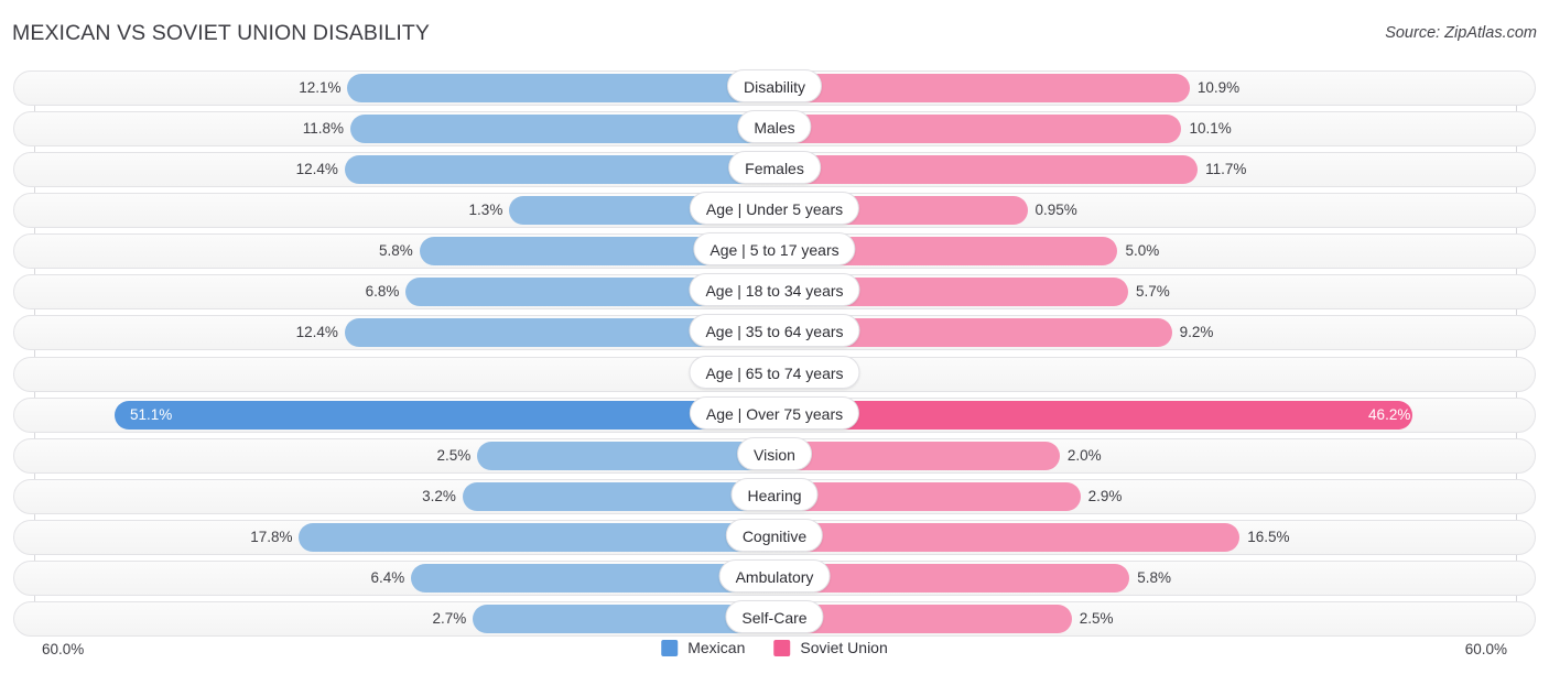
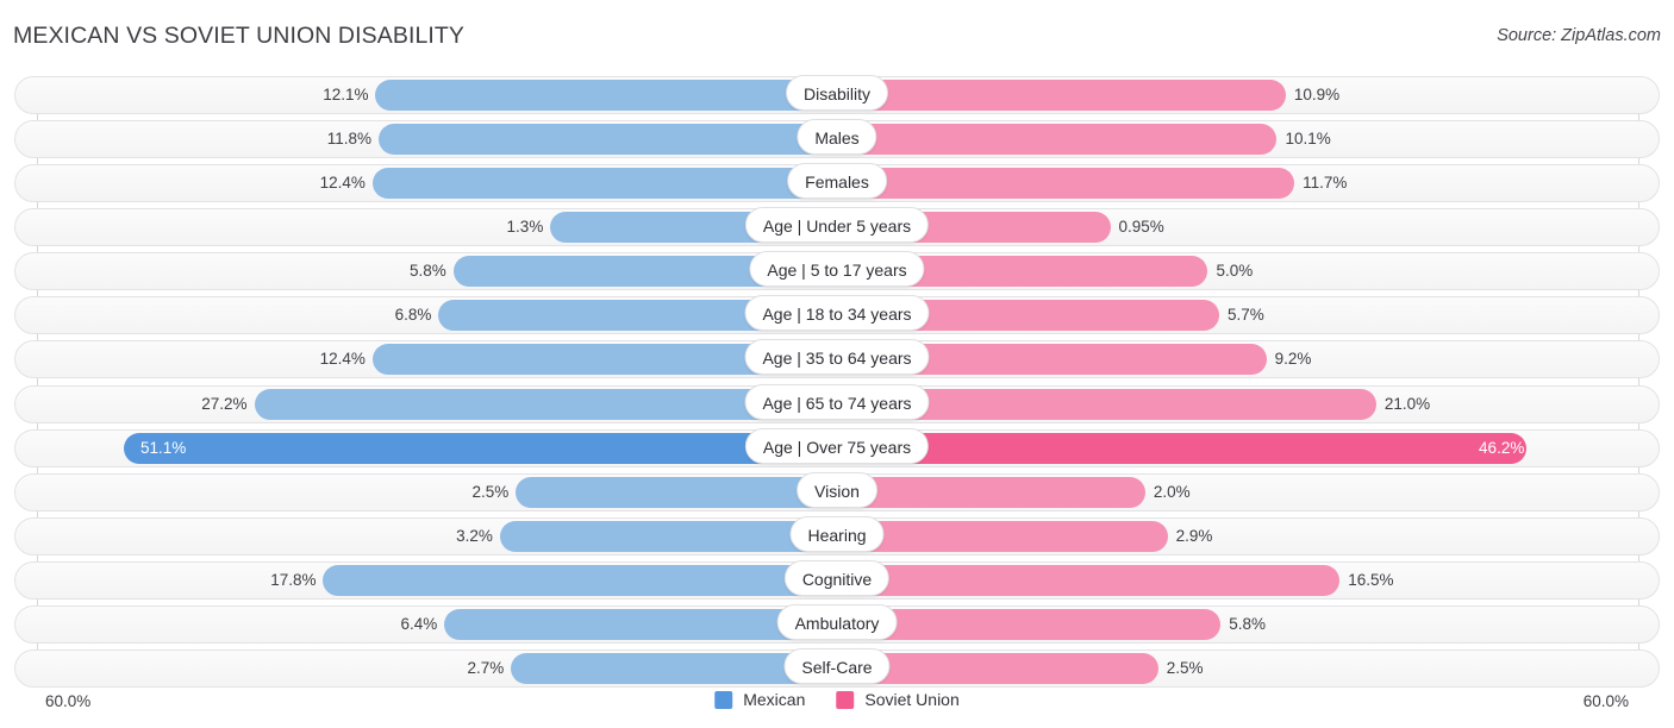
  MEXICAN VS SOVIET UNION DISABILITY
  Source: ZipAtlas.com
  12.1%
  10.9%
  Disability
  11.8%
  10.1%
  Males
  12.4%
  11.7%
  Females
  1.3%
  0.95%
  Age | Under 5 years
  5.8%
  5.0%
  Age | 5 to 17 years
  6.8%
  5.7%
  Age | 18 to 34 years
  12.4%
  9.2%
  Age | 35 to 64 years
+ 27.2%
+ 21.0%
  Age | 65 to 74 years
  51.1%
  46.2%
  Age | Over 75 years
  2.5%
  2.0%
  Vision
  3.2%
  2.9%
  Hearing
  17.8%
  16.5%
  Cognitive
  6.4%
  5.8%
  Ambulatory
  2.7%
  2.5%
  Self-Care
  60.0%
  60.0%
  Mexican
  Soviet Union
